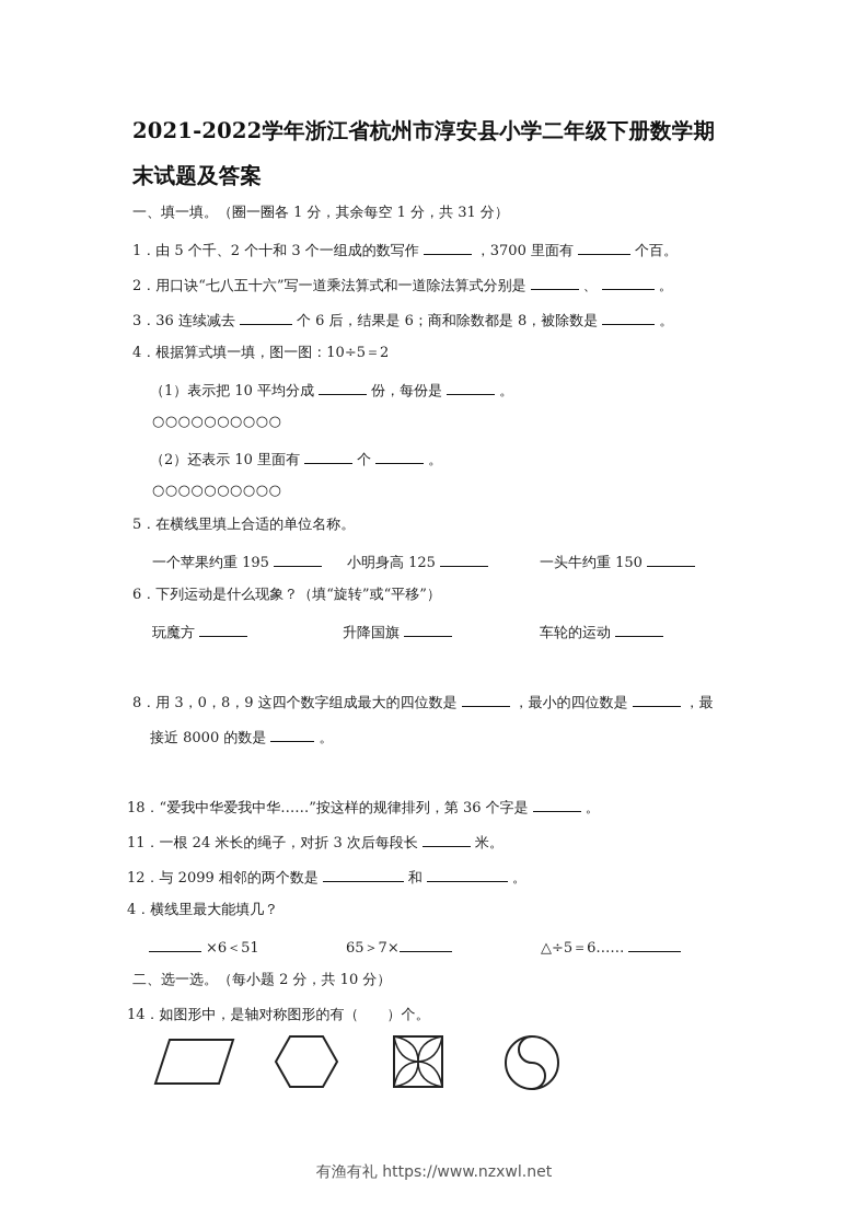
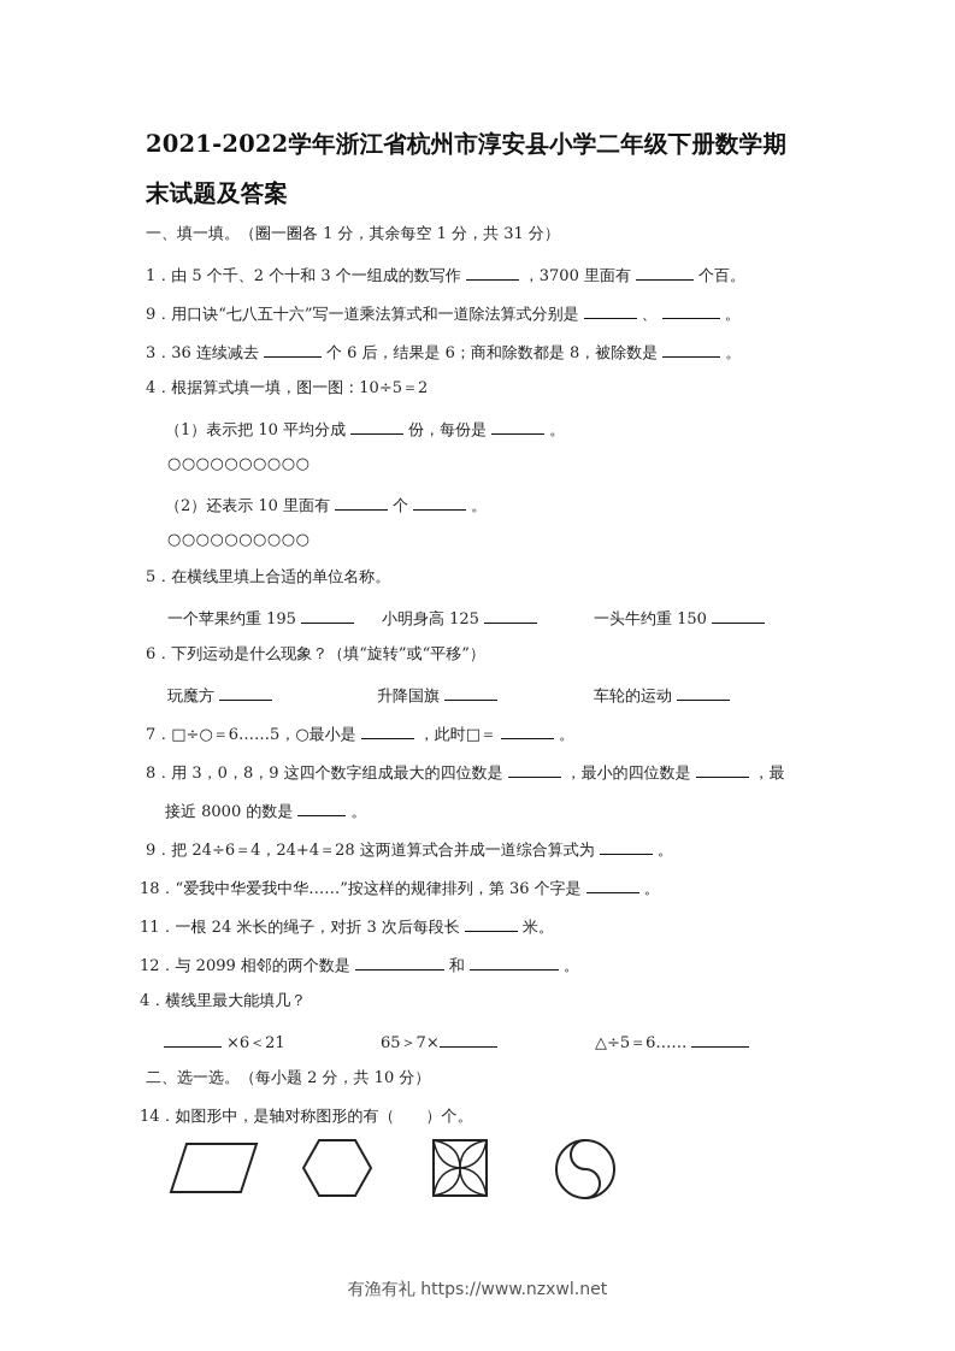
  2021-2022学年浙江省杭州市淳安县小学二年级下册数学期
  末试题及答案
  一、填一填。（圈一圈各 1 分，其余每空 1 分，共 31 分）
  1．由 5 个千、2 个十和 3 个一组成的数写作 ，3700 里面有 个百。
- 2．用口诀“七八五十六”写一道乘法算式和一道除法算式分别是 、 。
+ 9．用口诀“七八五十六”写一道乘法算式和一道除法算式分别是 、 。
  3．36 连续减去 个 6 后，结果是 6；商和除数都是 8，被除数是 。
  4．根据算式填一填，图一图：10÷5＝2
  （1）表示把 10 平均分成 份，每份是 。
  ○○○○○○○○○○
  （2）还表示 10 里面有 个 。
  ○○○○○○○○○○
  5．在横线里填上合适的单位名称。
  一个苹果约重 195
  小明身高 125
  一头牛约重 150
  6．下列运动是什么现象？（填“旋转”或“平移”）
  玩魔方
  升降国旗
  车轮的运动
+ 7．□÷○＝6……5，○最小是 ，此时□＝ 。
  8．用 3，0，8，9 这四个数字组成最大的四位数是 ，最小的四位数是 ，最
  接近 8000 的数是 。
+ 9．把 24÷6＝4，24+4＝28 这两道算式合并成一道综合算式为 。
  18．“爱我中华爱我中华……”按这样的规律排列，第 36 个字是 。
  11．一根 24 米长的绳子，对折 3 次后每段长 米。
  12．与 2099 相邻的两个数是 和 。
  4．横线里最大能填几？
- ×6＜51
+ ×6＜21
  65＞7×
  △÷5＝6……
  二、选一选。（每小题 2 分，共 10 分）
  14．如图形中，是轴对称图形的有（ ）个。
  有渔有礼 https://www.nzxwl.net
